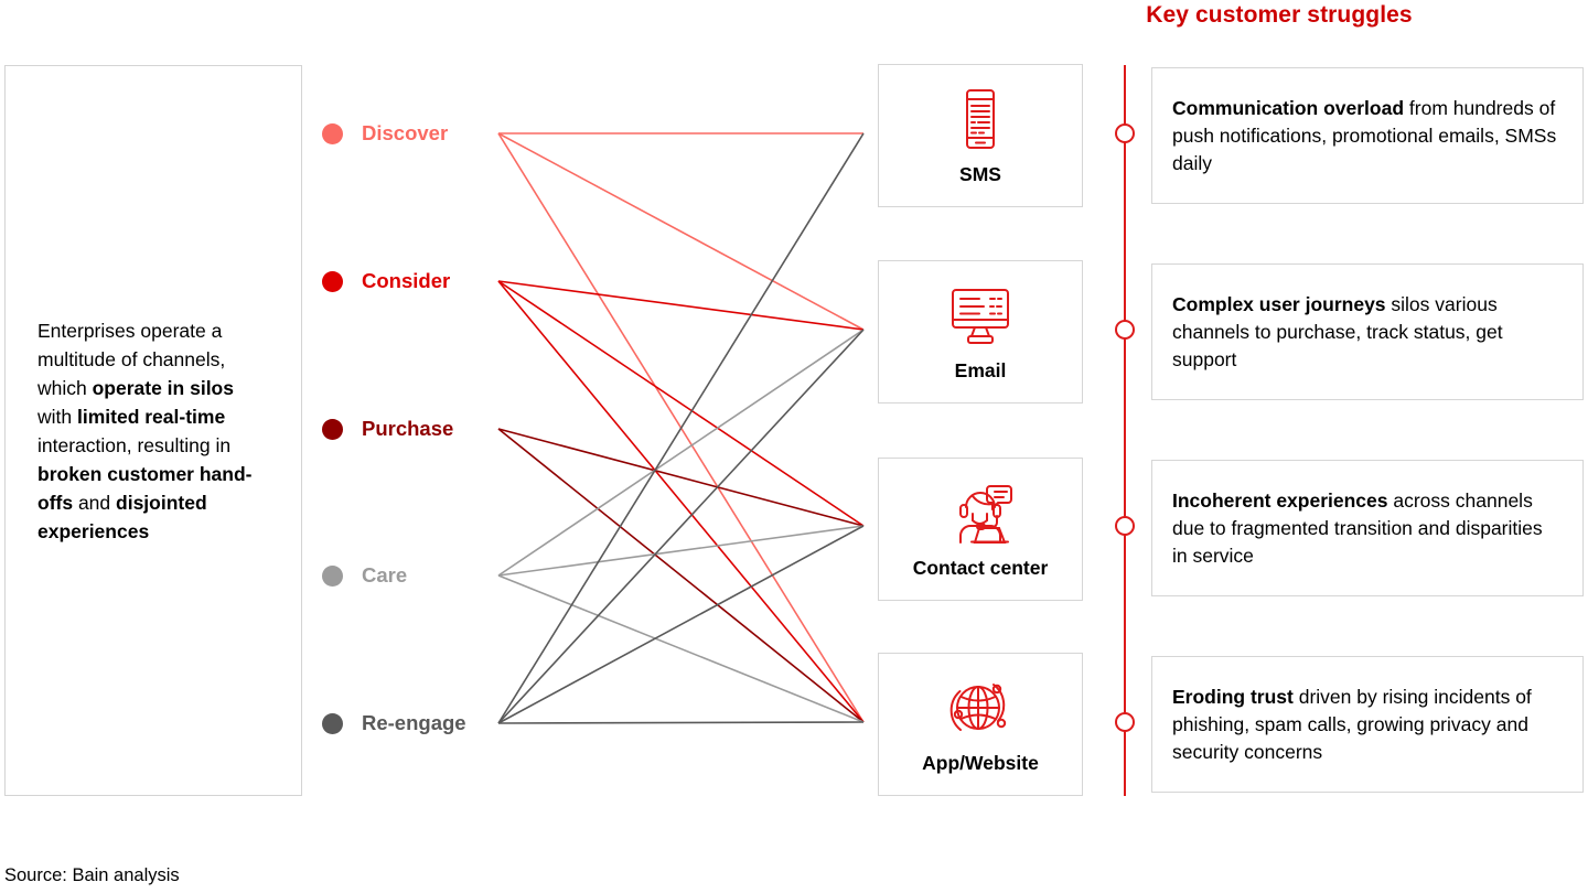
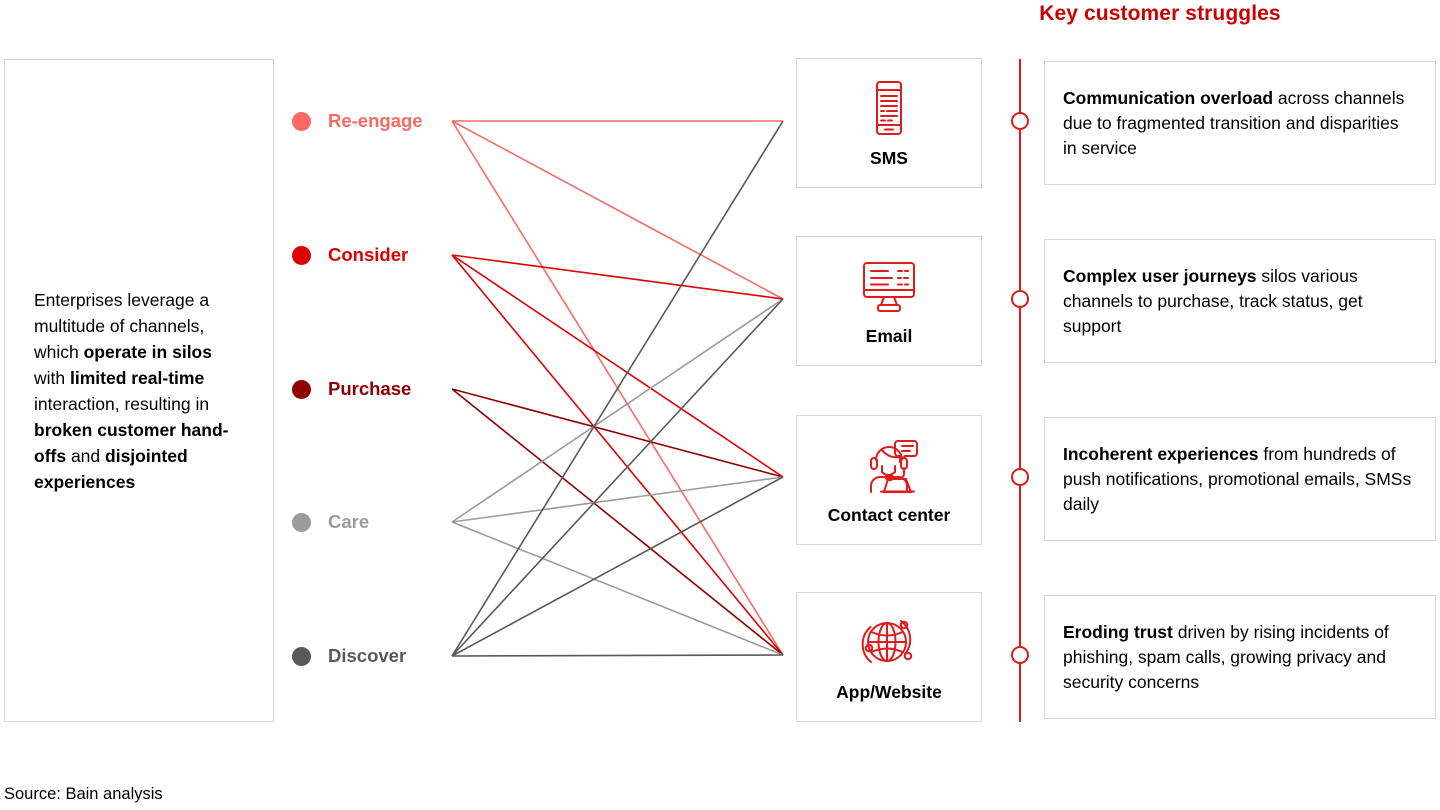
  Key customer struggles
- Enterprises operate a multitude of channels, which operate in silos with limited real-time interaction, resulting in broken customer hand-offs and disjointed experiences
+ Enterprises leverage a multitude of channels, which operate in silos with limited real-time interaction, resulting in broken customer hand-offs and disjointed experiences
- Discover
+ Re-engage
  Consider
  Purchase
  Care
- Re-engage
+ Discover
  SMS
  Email
  Contact center
  App/Website
- Communication overload from hundreds of push notifications, promotional emails, SMSs daily
+ Communication overload across channels due to fragmented transition and disparities in service
  Complex user journeys silos various channels to purchase, track status, get support
- Incoherent experiences across channels due to fragmented transition and disparities in service
+ Incoherent experiences from hundreds of push notifications, promotional emails, SMSs daily
  Eroding trust driven by rising incidents of phishing, spam calls, growing privacy and security concerns
  Source: Bain analysis
